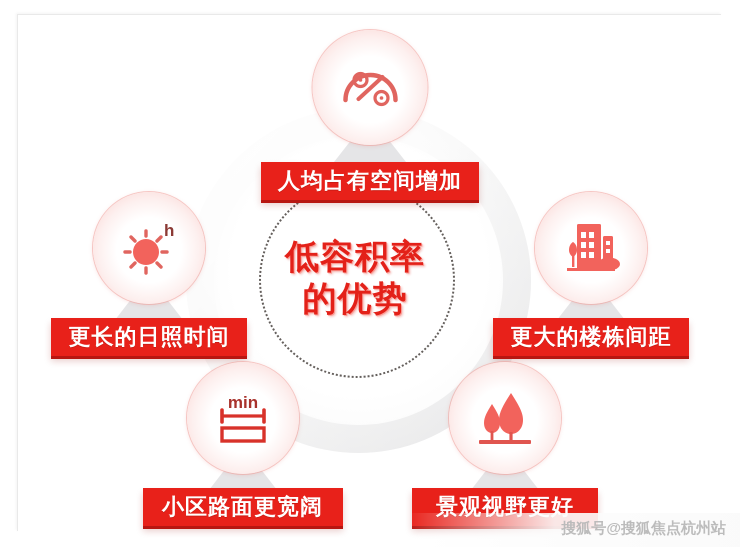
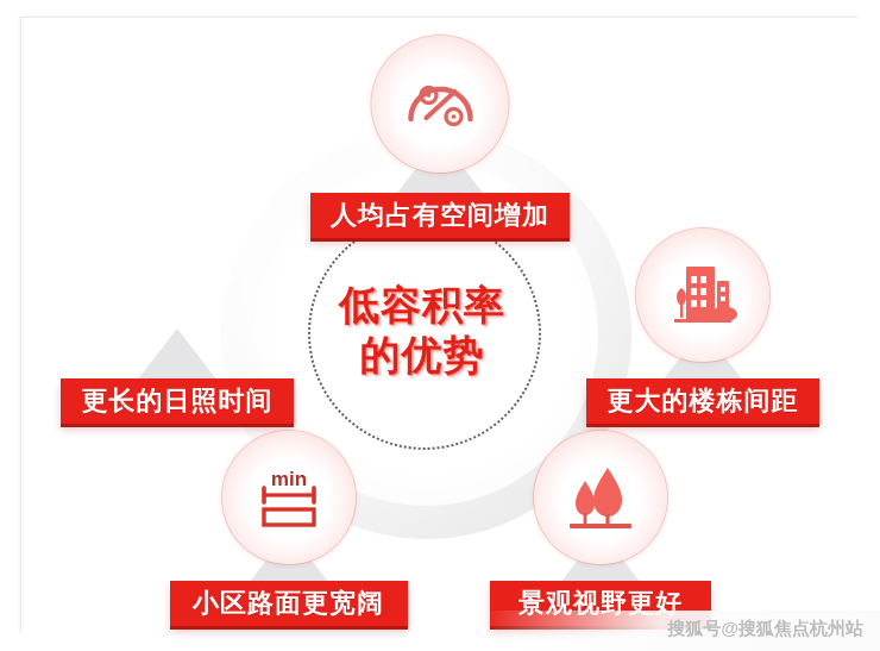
  低容积率
  的优势
  人均占有空间增加
- h
  更长的日照时间
  更大的楼栋间距
  min
  小区路面更宽阔
  景观视野更好
  搜狐号@搜狐焦点杭州站
